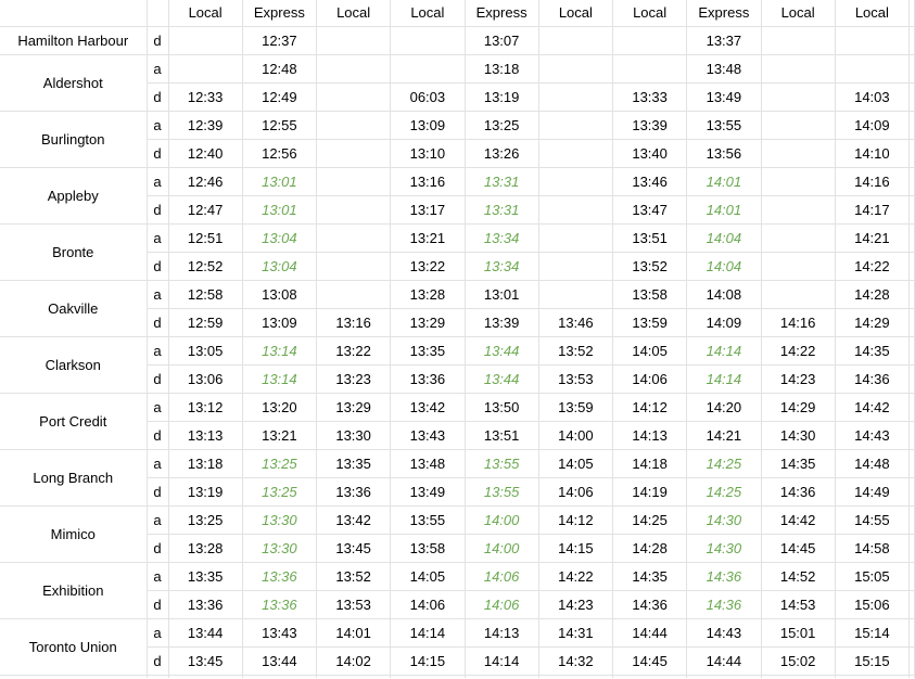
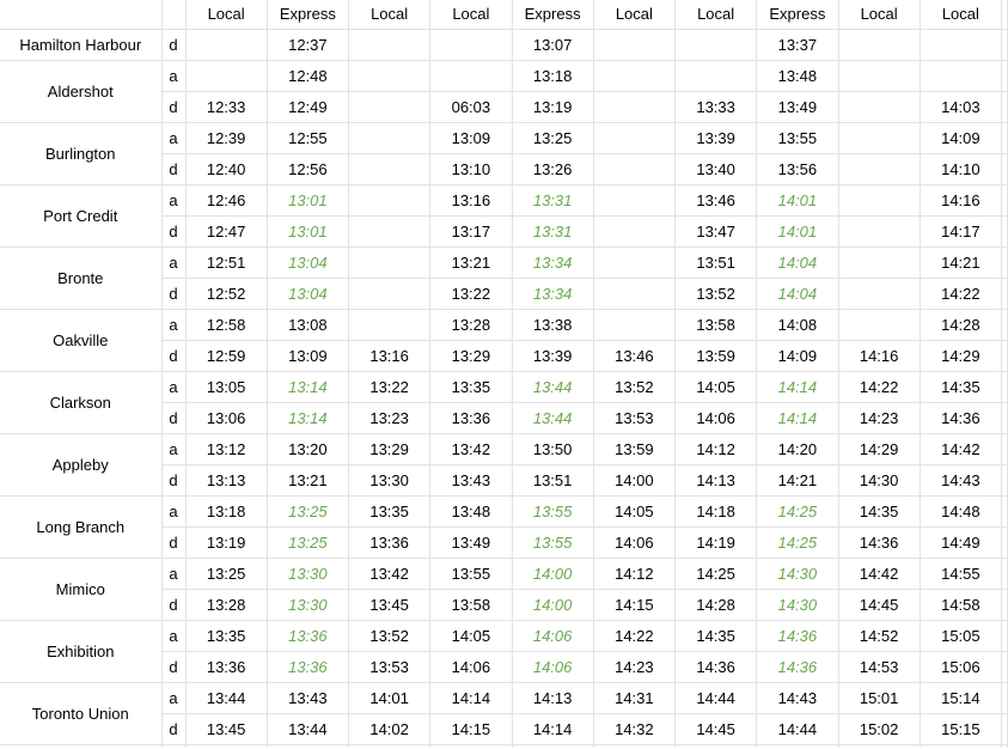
  		Local	Express	Local	Local	Express	Local	Local	Express	Local	Local
  Hamilton Harbour	d		12:37			13:07			13:37
  Aldershot	a		12:48			13:18			13:48
  d	12:33	12:49		06:03	13:19		13:33	13:49		14:03
  Burlington	a	12:39	12:55		13:09	13:25		13:39	13:55		14:09
  d	12:40	12:56		13:10	13:26		13:40	13:56		14:10
- Appleby	a	12:46	13:01		13:16	13:31		13:46	14:01		14:16
+ Port Credit	a	12:46	13:01		13:16	13:31		13:46	14:01		14:16
  d	12:47	13:01		13:17	13:31		13:47	14:01		14:17
  Bronte	a	12:51	13:04		13:21	13:34		13:51	14:04		14:21
  d	12:52	13:04		13:22	13:34		13:52	14:04		14:22
- Oakville	a	12:58	13:08		13:28	13:01		13:58	14:08		14:28
+ Oakville	a	12:58	13:08		13:28	13:38		13:58	14:08		14:28
  d	12:59	13:09	13:16	13:29	13:39	13:46	13:59	14:09	14:16	14:29
  Clarkson	a	13:05	13:14	13:22	13:35	13:44	13:52	14:05	14:14	14:22	14:35
  d	13:06	13:14	13:23	13:36	13:44	13:53	14:06	14:14	14:23	14:36
- Port Credit	a	13:12	13:20	13:29	13:42	13:50	13:59	14:12	14:20	14:29	14:42
+ Appleby	a	13:12	13:20	13:29	13:42	13:50	13:59	14:12	14:20	14:29	14:42
  d	13:13	13:21	13:30	13:43	13:51	14:00	14:13	14:21	14:30	14:43
  Long Branch	a	13:18	13:25	13:35	13:48	13:55	14:05	14:18	14:25	14:35	14:48
  d	13:19	13:25	13:36	13:49	13:55	14:06	14:19	14:25	14:36	14:49
  Mimico	a	13:25	13:30	13:42	13:55	14:00	14:12	14:25	14:30	14:42	14:55
  d	13:28	13:30	13:45	13:58	14:00	14:15	14:28	14:30	14:45	14:58
  Exhibition	a	13:35	13:36	13:52	14:05	14:06	14:22	14:35	14:36	14:52	15:05
  d	13:36	13:36	13:53	14:06	14:06	14:23	14:36	14:36	14:53	15:06
  Toronto Union	a	13:44	13:43	14:01	14:14	14:13	14:31	14:44	14:43	15:01	15:14
  d	13:45	13:44	14:02	14:15	14:14	14:32	14:45	14:44	15:02	15:15
